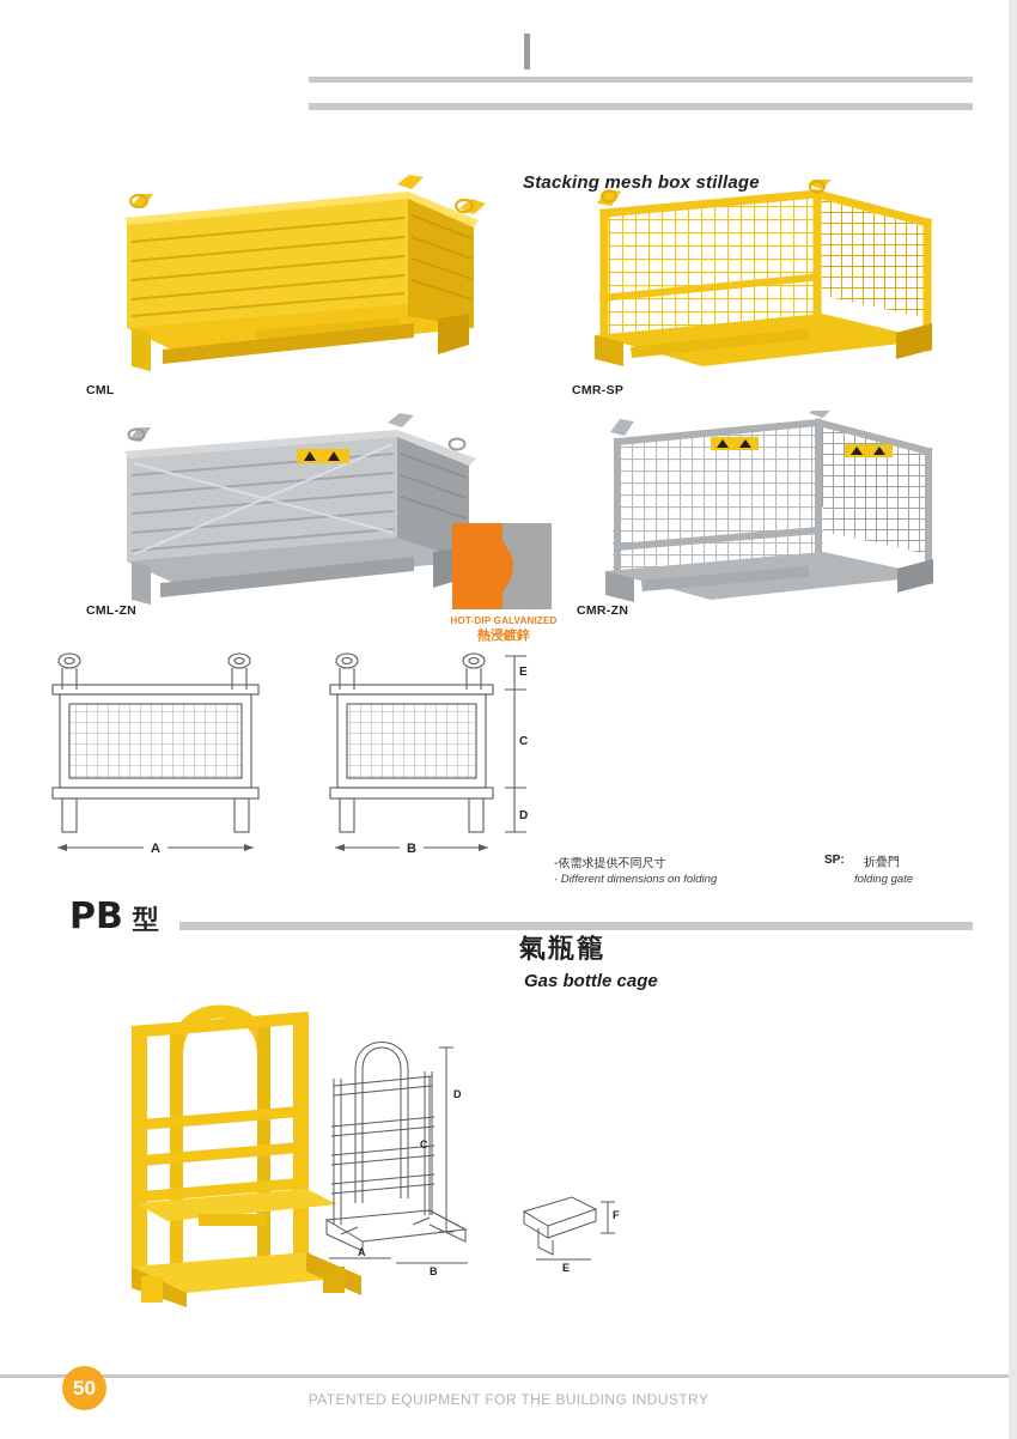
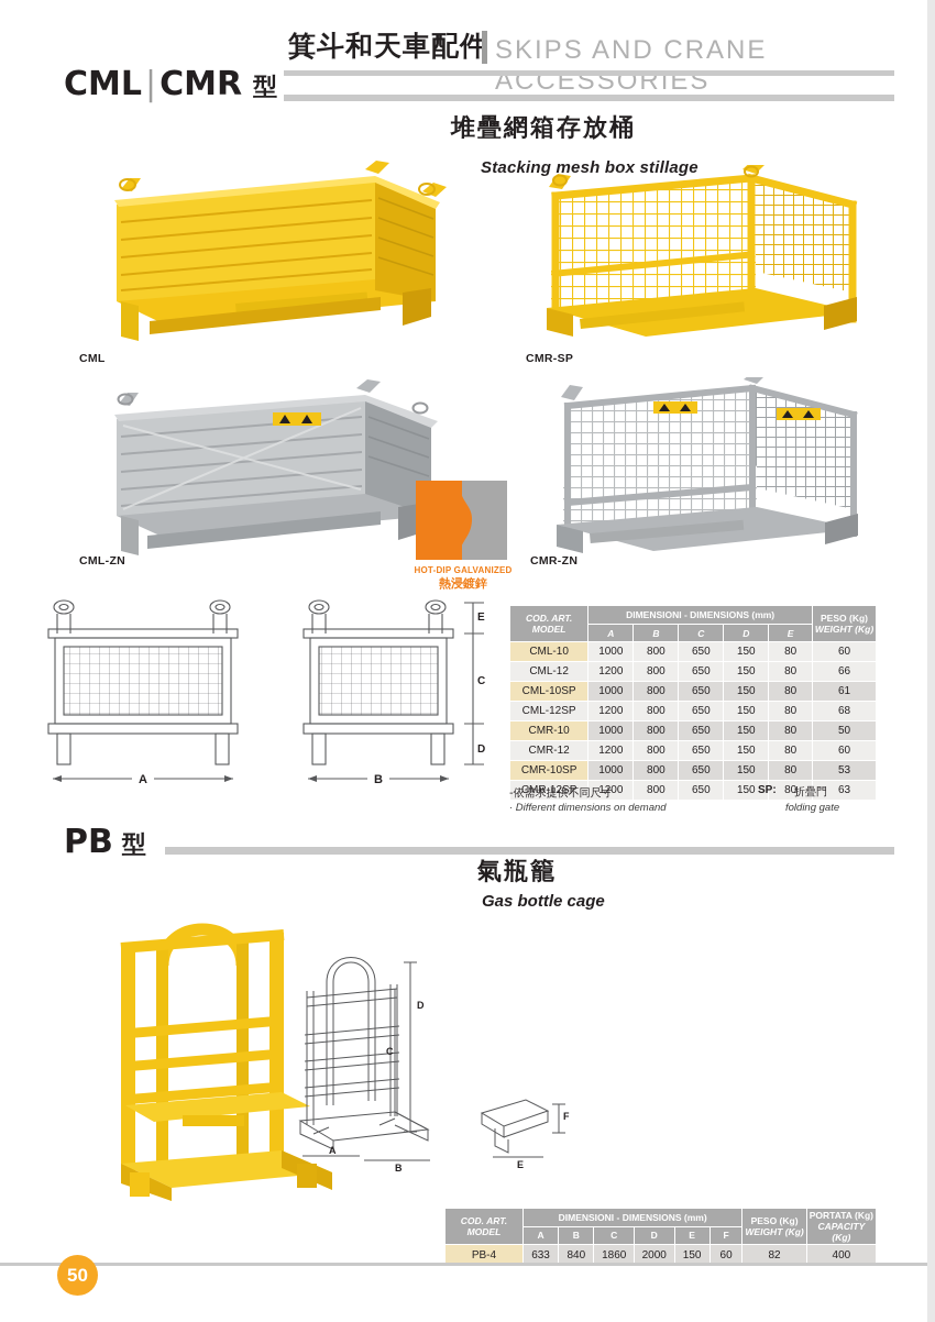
+ 箕斗和天車配件
+ SKIPS AND CRANE ACCESSORIES
+ CML|CMR 型
+ 堆疊網箱存放桶
  Stacking mesh box stillage
  CML
  CMR-SP
  CML-ZN
  CMR-ZN
  HOT-DIP GALVANIZED
  熱浸鍍鋅
  A
  B
  E
  C
  D
+ COD. ART. MODEL	DIMENSIONI - DIMENSIONS (mm)	PESO (Kg) WEIGHT (Kg)
+ A	B	C	D	E
+ CML-10	1000	800	650	150	80	60
+ CML-12	1200	800	650	150	80	66
+ CML-10SP	1000	800	650	150	80	61
+ CML-12SP	1200	800	650	150	80	68
+ CMR-10	1000	800	650	150	80	50
+ CMR-12	1200	800	650	150	80	60
+ CMR-10SP	1000	800	650	150	80	53
+ CMR-12SP	1200	800	650	150	80	63
  -依需求提供不同尺寸
- · Different dimensions on folding
+ · Different dimensions on demand
  SP:
  折疊門
  folding gate
  PB 型
  氣瓶籠
  Gas bottle cage
  D
  C
  A
  B
  F
  E
+ COD. ART. MODEL	DIMENSIONI - DIMENSIONS (mm)	PESO (Kg) WEIGHT (Kg)	PORTATA (Kg) CAPACITY (Kg)
+ A	B	C	D	E	F
+ PB-4	633	840	1860	2000	150	60	82	400
  50
- PATENTED EQUIPMENT FOR THE BUILDING INDUSTRY
